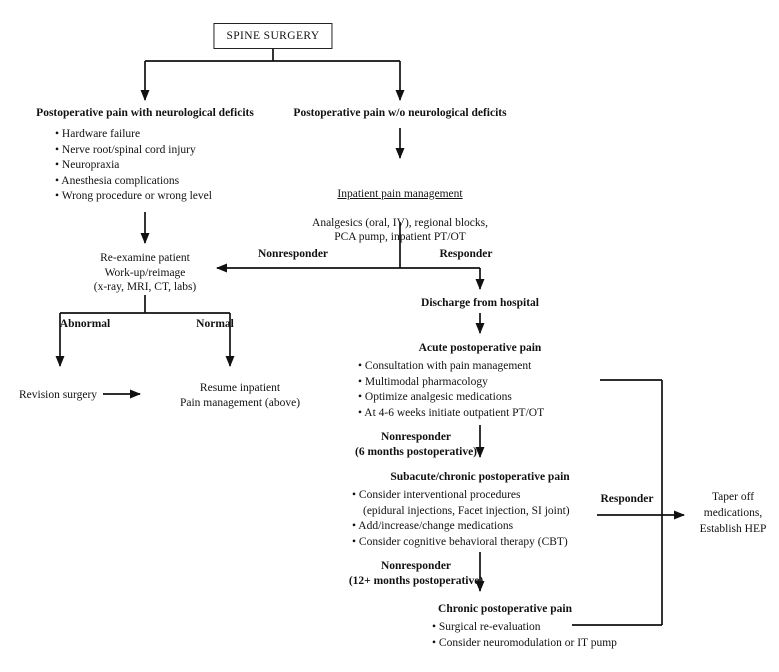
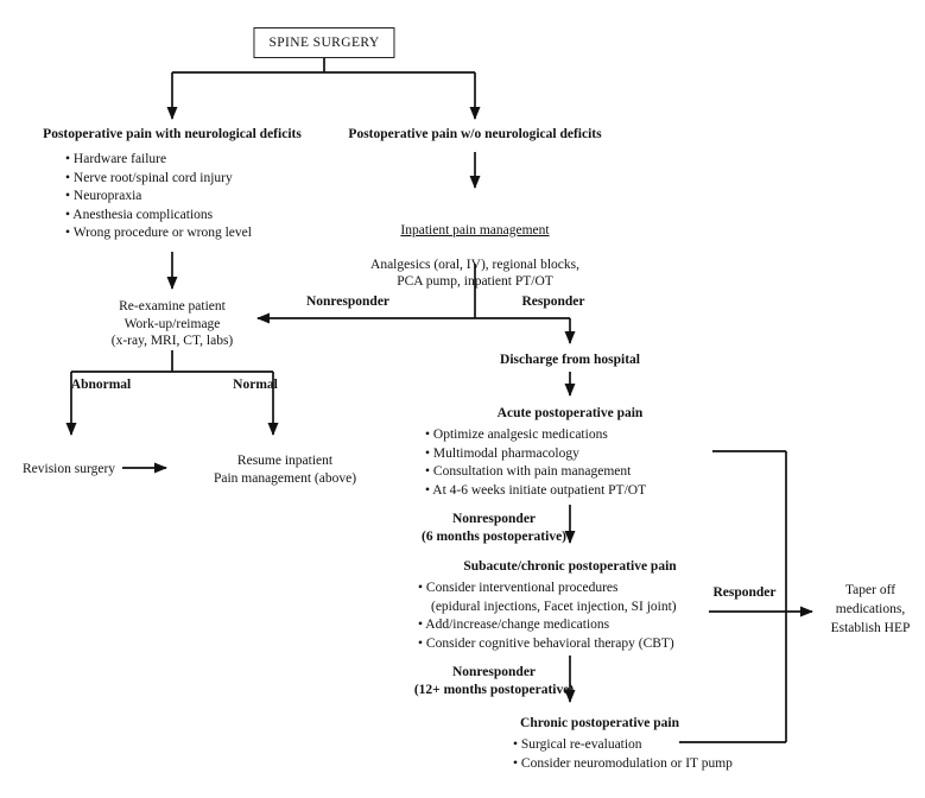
  SPINE SURGERY
  Postoperative pain with neurological deficits
  Hardware failure
  Nerve root/spinal cord injury
  Neuropraxia
  Anesthesia complications
  Wrong procedure or wrong level
  Re-examine patient
  Work-up/reimage
  (x-ray, MRI, CT, labs)
  Abnormal
  Normal
  Revision surgery
  Resume inpatient
  Pain management (above)
  Postoperative pain w/o neurological deficits
  Inpatient pain management
  Analgesics (oral, IV), regional blocks,
  PCA pump, inpatient PT/OT
  Nonresponder
  Responder
  Discharge from hospital
  Acute postoperative pain
- Consultation with pain management
+ Optimize analgesic medications
  Multimodal pharmacology
- Optimize analgesic medications
+ Consultation with pain management
  At 4-6 weeks initiate outpatient PT/OT
  Nonresponder
  (6 months postoperative)
  Subacute/chronic postoperative pain
  Consider interventional procedures
  (epidural injections, Facet injection, SI joint)
  Add/increase/change medications
  Consider cognitive behavioral therapy (CBT)
  Nonresponder
  (12+ months postoperative)
  Chronic postoperative pain
  Surgical re-evaluation
  Consider neuromodulation or IT pump
  Responder
  Taper off
  medications,
  Establish HEP
